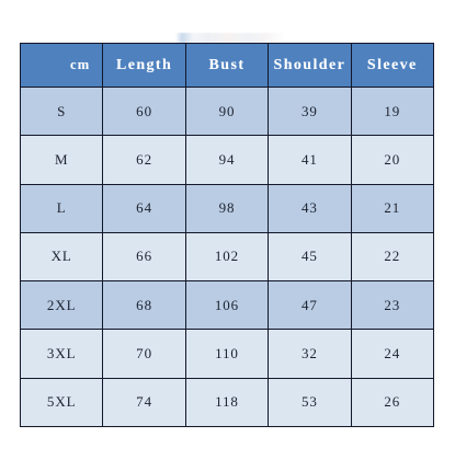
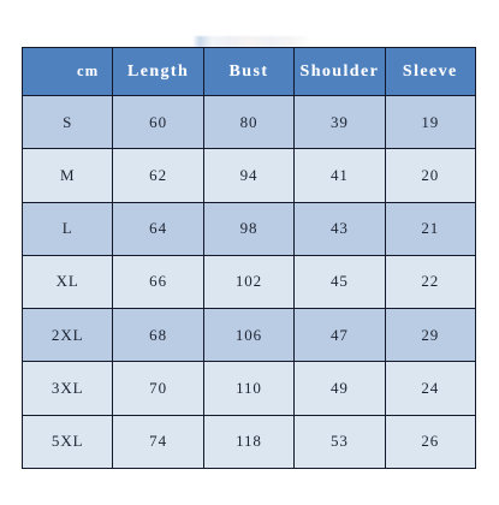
  cm	Length	Bust	Shoulder	Sleeve
- S	60	90	39	19
+ S	60	80	39	19
  M	62	94	41	20
  L	64	98	43	21
  XL	66	102	45	22
- 2XL	68	106	47	23
+ 2XL	68	106	47	29
- 3XL	70	110	32	24
+ 3XL	70	110	49	24
  5XL	74	118	53	26
